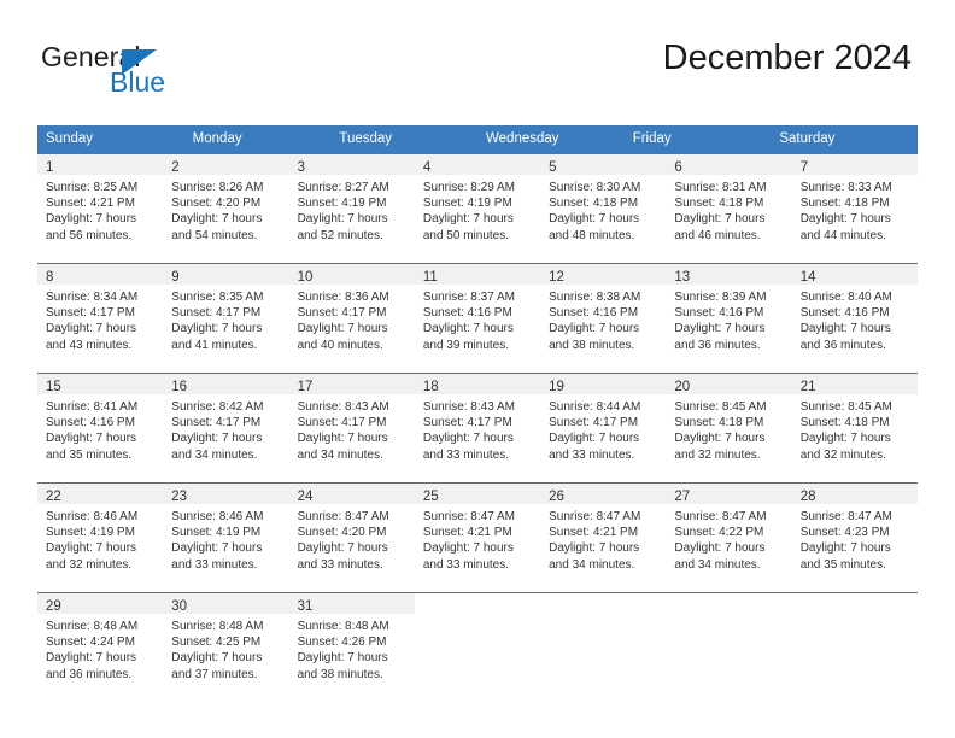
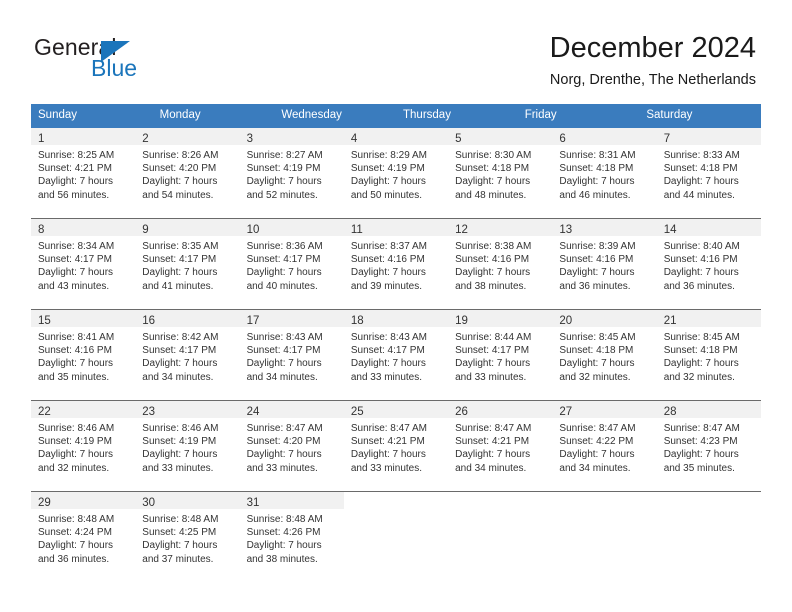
  General
  Blue
  December 2024
+ Norg, Drenthe, The Netherlands
  Sunday
  Monday
- Tuesday
  Wednesday
+ Thursday
  Friday
  Saturday
  1
  Sunrise: 8:25 AM
  Sunset: 4:21 PM
  Daylight: 7 hours
  and 56 minutes.
  2
  Sunrise: 8:26 AM
  Sunset: 4:20 PM
  Daylight: 7 hours
  and 54 minutes.
  3
  Sunrise: 8:27 AM
  Sunset: 4:19 PM
  Daylight: 7 hours
  and 52 minutes.
  4
  Sunrise: 8:29 AM
  Sunset: 4:19 PM
  Daylight: 7 hours
  and 50 minutes.
  5
  Sunrise: 8:30 AM
  Sunset: 4:18 PM
  Daylight: 7 hours
  and 48 minutes.
  6
  Sunrise: 8:31 AM
  Sunset: 4:18 PM
  Daylight: 7 hours
  and 46 minutes.
  7
  Sunrise: 8:33 AM
  Sunset: 4:18 PM
  Daylight: 7 hours
  and 44 minutes.
  8
  Sunrise: 8:34 AM
  Sunset: 4:17 PM
  Daylight: 7 hours
  and 43 minutes.
  9
  Sunrise: 8:35 AM
  Sunset: 4:17 PM
  Daylight: 7 hours
  and 41 minutes.
  10
  Sunrise: 8:36 AM
  Sunset: 4:17 PM
  Daylight: 7 hours
  and 40 minutes.
  11
  Sunrise: 8:37 AM
  Sunset: 4:16 PM
  Daylight: 7 hours
  and 39 minutes.
  12
  Sunrise: 8:38 AM
  Sunset: 4:16 PM
  Daylight: 7 hours
  and 38 minutes.
  13
  Sunrise: 8:39 AM
  Sunset: 4:16 PM
  Daylight: 7 hours
  and 36 minutes.
  14
  Sunrise: 8:40 AM
  Sunset: 4:16 PM
  Daylight: 7 hours
  and 36 minutes.
  15
  Sunrise: 8:41 AM
  Sunset: 4:16 PM
  Daylight: 7 hours
  and 35 minutes.
  16
  Sunrise: 8:42 AM
  Sunset: 4:17 PM
  Daylight: 7 hours
  and 34 minutes.
  17
  Sunrise: 8:43 AM
  Sunset: 4:17 PM
  Daylight: 7 hours
  and 34 minutes.
  18
  Sunrise: 8:43 AM
  Sunset: 4:17 PM
  Daylight: 7 hours
  and 33 minutes.
  19
  Sunrise: 8:44 AM
  Sunset: 4:17 PM
  Daylight: 7 hours
  and 33 minutes.
  20
  Sunrise: 8:45 AM
  Sunset: 4:18 PM
  Daylight: 7 hours
  and 32 minutes.
  21
  Sunrise: 8:45 AM
  Sunset: 4:18 PM
  Daylight: 7 hours
  and 32 minutes.
  22
  Sunrise: 8:46 AM
  Sunset: 4:19 PM
  Daylight: 7 hours
  and 32 minutes.
  23
  Sunrise: 8:46 AM
  Sunset: 4:19 PM
  Daylight: 7 hours
  and 33 minutes.
  24
  Sunrise: 8:47 AM
  Sunset: 4:20 PM
  Daylight: 7 hours
  and 33 minutes.
  25
  Sunrise: 8:47 AM
  Sunset: 4:21 PM
  Daylight: 7 hours
  and 33 minutes.
  26
  Sunrise: 8:47 AM
  Sunset: 4:21 PM
  Daylight: 7 hours
  and 34 minutes.
  27
  Sunrise: 8:47 AM
  Sunset: 4:22 PM
  Daylight: 7 hours
  and 34 minutes.
  28
  Sunrise: 8:47 AM
  Sunset: 4:23 PM
  Daylight: 7 hours
  and 35 minutes.
  29
  Sunrise: 8:48 AM
  Sunset: 4:24 PM
  Daylight: 7 hours
  and 36 minutes.
  30
  Sunrise: 8:48 AM
  Sunset: 4:25 PM
  Daylight: 7 hours
  and 37 minutes.
  31
  Sunrise: 8:48 AM
  Sunset: 4:26 PM
  Daylight: 7 hours
  and 38 minutes.
